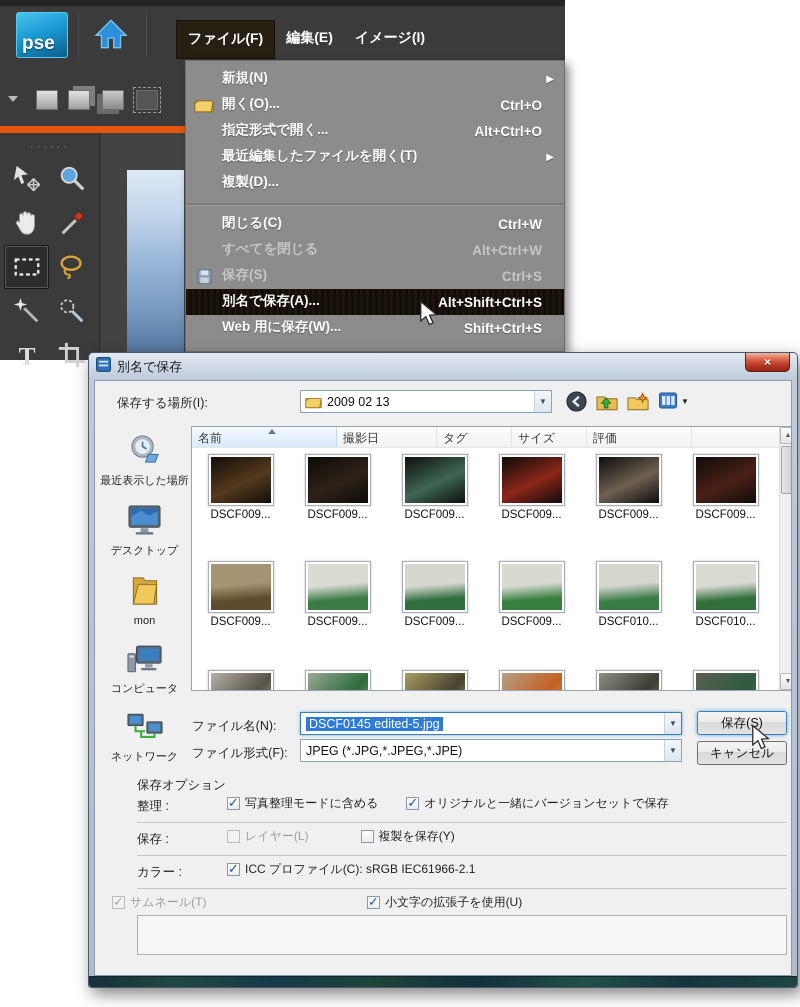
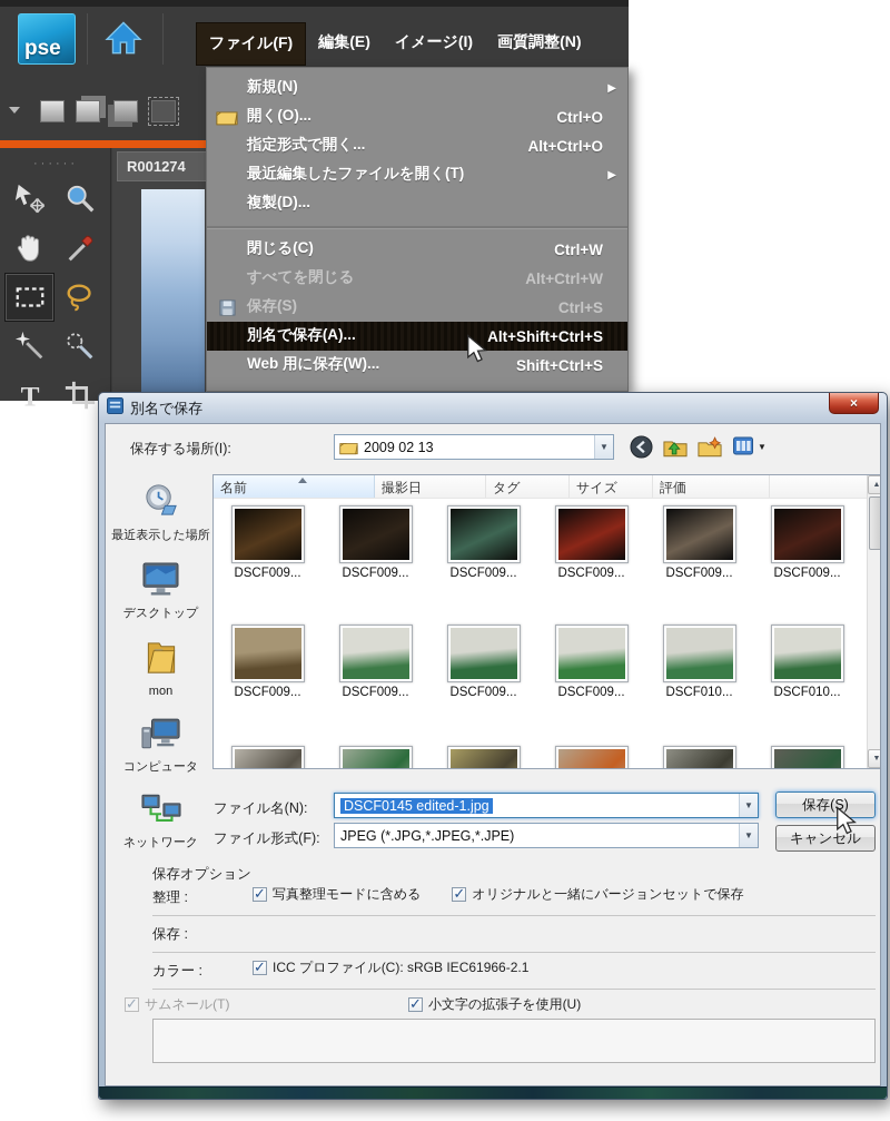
  pse
  ファイル(F)
  編集(E)
  イメージ(I)
+ 画質調整(N)
  ······
  T
+ R001274
  新規(N)
  ▶
  開く(O)...
  Ctrl+O
  指定形式で開く...
  Alt+Ctrl+O
  最近編集したファイルを開く(T)
  ▶
  複製(D)...
  閉じる(C)
  Ctrl+W
  すべてを閉じる
  Alt+Ctrl+W
  保存(S)
  Ctrl+S
  別名で保存(A)...
  Alt+Shift+Ctrl+S
  Web 用に保存(W)...
  Shift+Ctrl+S
  別名で保存
  ×
  保存する場所(I):
  2009 02 13
  ▼
  ▼
  最近表示した場所
  デスクトップ
  mon
  コンピュータ
  ネットワーク
  名前
  撮影日
  タグ
  サイズ
  評価
  DSCF009...
  DSCF009...
  DSCF009...
  DSCF009...
  DSCF009...
  DSCF009...
  DSCF009...
  DSCF009...
  DSCF009...
  DSCF009...
  DSCF010...
  DSCF010...
  ファイル名(N):
- DSCF0145 edited-5.jpg
+ DSCF0145 edited-1.jpg
  ▼
  ファイル形式(F):
  JPEG (*.JPG,*.JPEG,*.JPE)
  ▼
  保存(S)
  キャンセル
  保存オプション
  整理 :
  写真整理モードに含める
  オリジナルと一緒にバージョンセットで保存
  保存 :
- レイヤー(L)
- 複製を保存(Y)
  カラー :
  ICC プロファイル(C): sRGB IEC61966-2.1
  サムネール(T)
  小文字の拡張子を使用(U)
